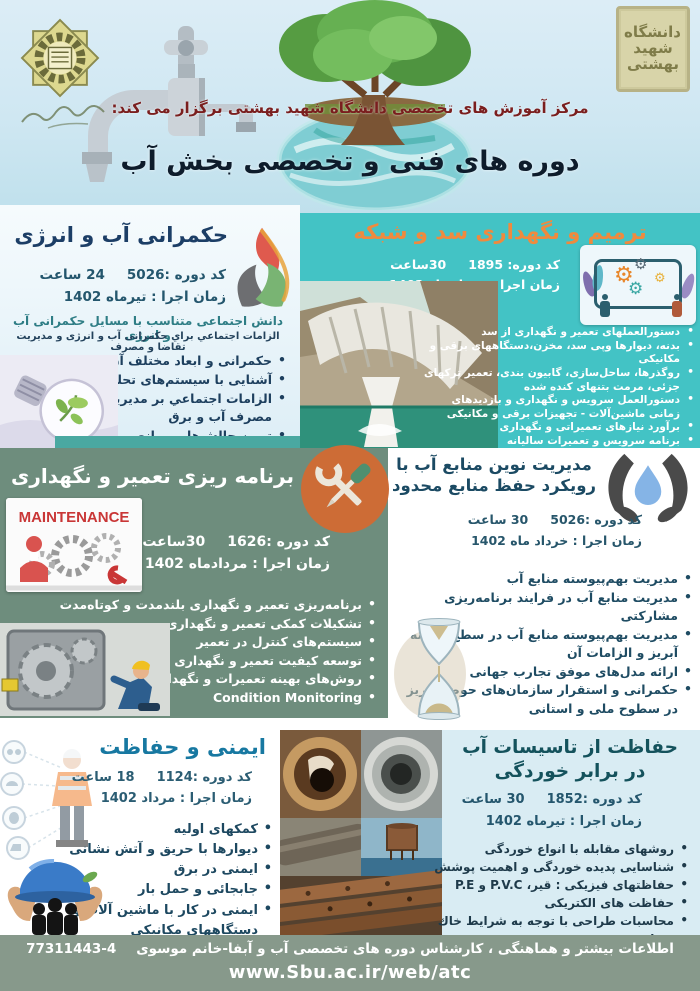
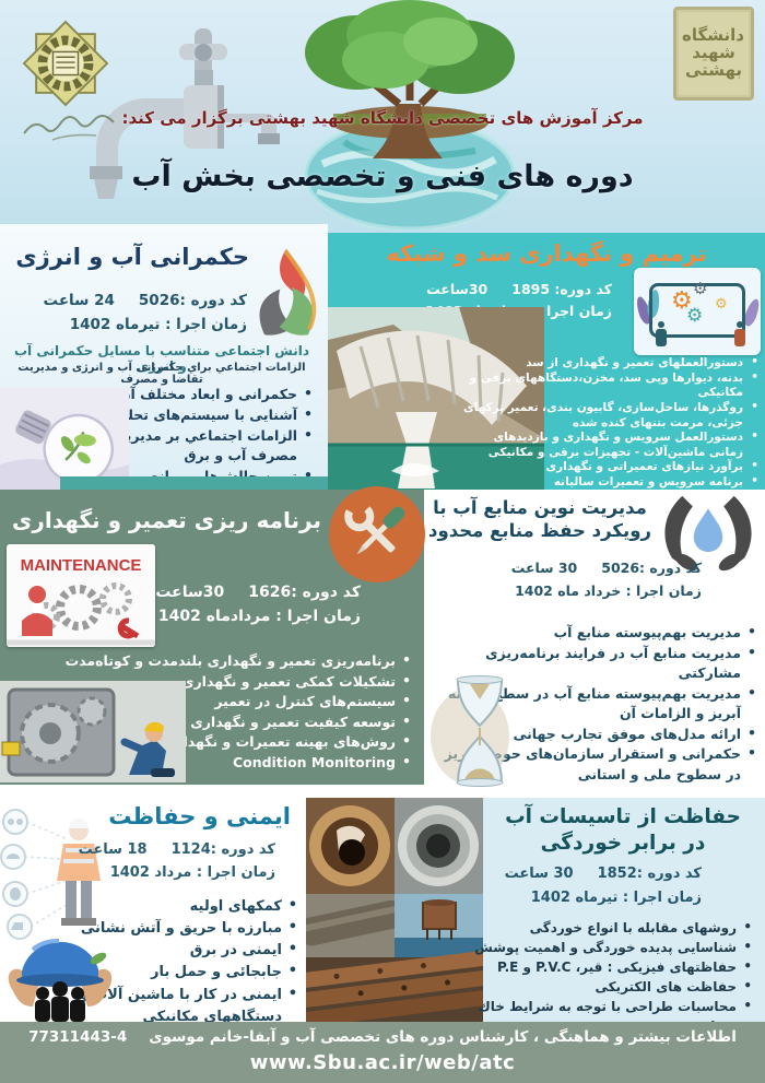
  دانشگاه شهید بهشتی
  مرکز آموزش های تخصصی دانشگاه شهید بهشتی برگزار می کند:
  دوره های فنی و تخصصی بخش آب
  حکمرانی آب و انرژی
  کد دوره :5026
  24 ساعت
  زمان اجرا : تیرماه 1402
  دانش اجتماعی متناسب با مسایل حکمرانی آب و انرژی
  الزامات اجتماعي براي حکمرانی آب و انرژی و مدیریت تقاضا و مصرف
  حکمرانی و ابعاد مختلف آ
  الزامات اجتماعي بر مدیری مصرف آب و برق
  ترمیم و نگهداری سد و شبکه
  کد دوره: 1895
  30ساعت
  ⚙
  ⚙
  ⚙
  ⚙
  دستورالعملهای تعمیر و نگهداری از سد
  بدنه، دیوارها وپی سد، مخزن،دستگاههای برقی و مکانیکی
  روگذرها، ساحل‌سازی، گابیون بندی، تعمیر ترکهای جزئی، مرمت بتنهای کنده شده
  دستورالعمل سرویس و نگهداری و بازدیدهای زمانی ماشین‌آلات - تجهیزات برقی و مکانیکی
  برآورد نیازهای تعمیراتی و نگهداری
  برنامه سرویس و تعمیرات سالیانه
  برنامه ریزی تعمیر و نگهداری
  MAINTENANCE
  کد دوره :1626
  30ساعت
  زمان اجرا : مردادماه 1402
  برنامه‌ریزی تعمیر و نگهداری بلندمدت و کوتاه‌مدت
  تشکیلات کمکی تعمیر و نگهداری
  سیستم‌های کنترل در تعمیر
  توسعه کیفیت تعمیر و نگهداری
  روش‌های بهینه تعمیرات و نگهد
  Condition Monitoring
  مدیریت نوین منابع آب با رویکرد حفظ منابع محدود
  کد دوره :5026
  30 ساعت
  زمان اجرا : خرداد ماه 1402
  مدیریت بهم‌پیوسته منابع آب
  مدیریت منابع آب در فرایند برنامه‌ریزی مشارکتی
  مدیریت بهم‌پیوسته منابع آب در سطه آبریز و الزامات آن
  ارائه مدل‌های موفق تجارب جهانی
  حکمرانی و استقرار سازمان‌های حوضریز در سطوح ملی و استانی
  ایمنی و حفاظت
  کد دوره :1124
  18 ساعت
  زمان اجرا : مرداد 1402
  کمکهای اولیه
- دیوارها با حریق و آتش نشانی
+ مبارزه با حریق و آتش نشانی
  ایمنی در برق
  جابجائی و حمل بار
  ایمنی در کار با ماشین آلا دستگاههای مکانیکی
  حفاظت از تاسیسات آب
  در برابر خوردگی
  کد دوره :1852
  30 ساعت
  زمان اجرا : تیرماه 1402
  روشهای مقابله با انواع خوردگی
  شناسایی پدیده خوردگی و اهمیت پوشش
  حفاظتهای فیزیکی : قیر، P.V.C و P.E
  حفاظت های الکتریکی
  محاسبات طراحی با توجه به شرایط خاك
  اطلاعات بیشتر و هماهنگی ، کارشناس دوره های تخصصی آب و آبفا-خانم موسوی
  77311443-4
  www.Sbu.ac.ir/web/atc
